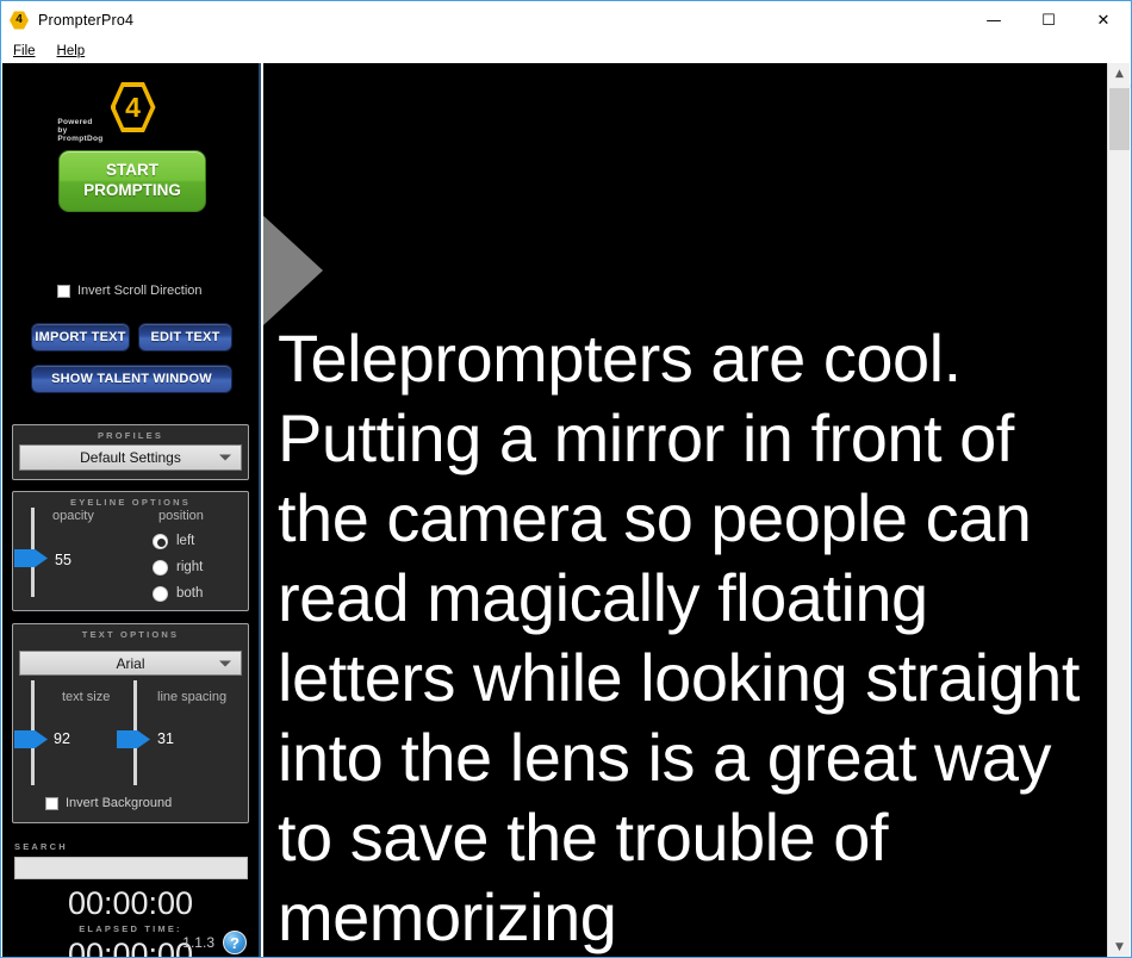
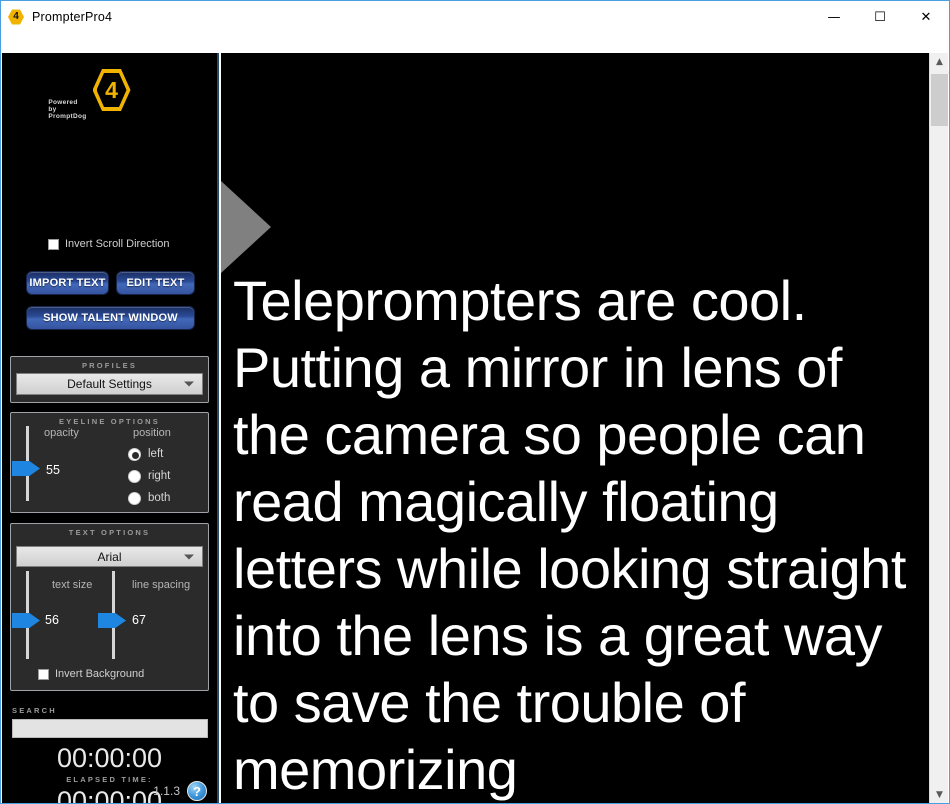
  4
  PrompterPro4
  —
  ☐
  ✕
- File
- Help
  4
- START
- PROMPTING
  Invert Scroll Direction
  IMPORT TEXT
  EDIT TEXT
  SHOW TALENT WINDOW
  PROFILES
  Default Settings
  EYELINE OPTIONS
  opacity
  55
  position
  left
  right
  both
  TEXT OPTIONS
  Arial
  text size
- 92
+ 56
  line spacing
- 31
+ 67
  Invert Background
  SEARCH
  00:00:00
  ELAPSED TIME:
  00:00:00
  1.1.3
  ?
- Teleprompters are cool. Putting a mirror in front of the camera so people can read magically floating letters while looking straight into the lens is a great way to save the trouble of memorizing
+ Teleprompters are cool. Putting a mirror in lens of the camera so people can read magically floating letters while looking straight into the lens is a great way to save the trouble of memorizing
  ▲
  ▼
